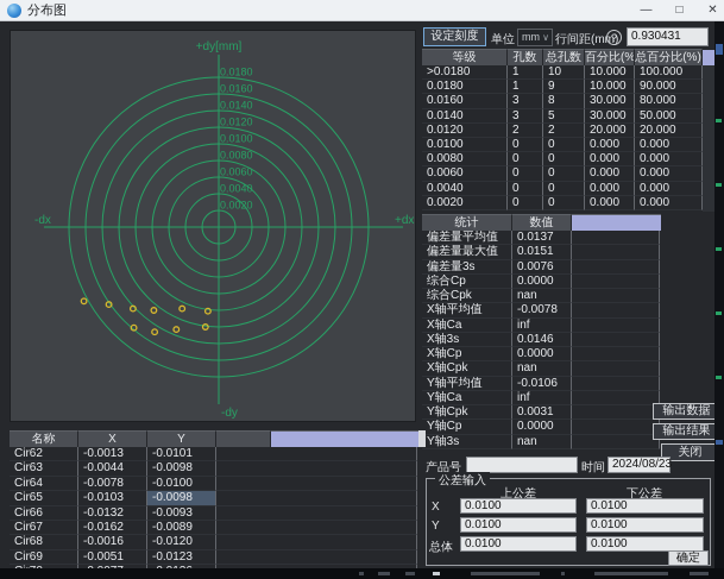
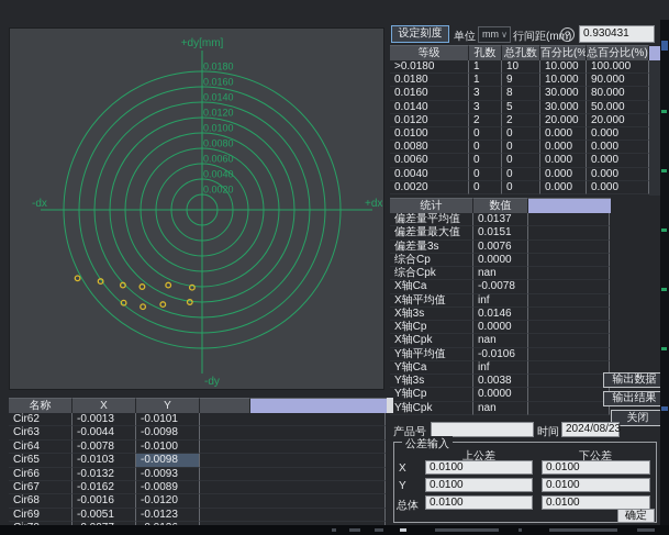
- 分布图
- —
- □
- ✕
  0.0020
  0.0040
  0.0060
  0.0080
  0.0100
  0.0120
  0.0140
  0.0160
  0.0180
  +dy[mm]
  -dx
  -dy
  设定刻度
  单位
  mm
  ∨
  行间距(mm)
  ?
  0.930431
  等级
  孔数
  总孔数
  百分比(%
  总百分比(%)
  >0.0180
  1
  10
  10.000
  100.000
  0.0180
  1
  9
  10.000
  90.000
  0.0160
  3
  8
  30.000
  80.000
  0.0140
  3
  5
  30.000
  50.000
  0.0120
  2
  2
  20.000
  20.000
  0.0100
  0
  0
  0.000
  0.000
  0.0080
  0
  0
  0.000
  0.000
  0.0060
  0
  0
  0.000
  0.000
  0.0040
  0
  0
  0.000
  0.000
  0.0020
  0
  0
  0.000
  0.000
  统计
  数值
  偏差量平均值
  0.0137
  偏差量最大值
  0.0151
  偏差量3s
  0.0076
  综合Cp
  0.0000
  综合Cpk
  nan
- X轴平均值
+ X轴Ca
  -0.0078
- X轴Ca
+ X轴平均值
  inf
  X轴3s
  0.0146
  X轴Cp
  0.0000
  X轴Cpk
  nan
  Y轴平均值
  -0.0106
  Y轴Ca
  inf
- Y轴Cpk
+ Y轴3s
- 0.0031
+ 0.0038
  Y轴Cp
  0.0000
- Y轴3s
+ Y轴Cpk
  nan
  名称
  X
  Y
  Cir62
  -0.0013
  -0.0101
  Cir63
  -0.0044
  -0.0098
  Cir64
  -0.0078
  -0.0100
  Cir65
  -0.0103
  -0.0098
  Cir66
  -0.0132
  -0.0093
  Cir67
  -0.0162
  -0.0089
  Cir68
  -0.0016
  -0.0120
  Cir69
  -0.0051
  -0.0123
  输出数据
  输出结果
  关闭
  产品号
  时间
  2024/08/23
  公差输入
  上公差
  下公差
  X
  0.0100
  0.0100
  Y
  0.0100
  0.0100
  总体
  0.0100
  0.0100
  确定
